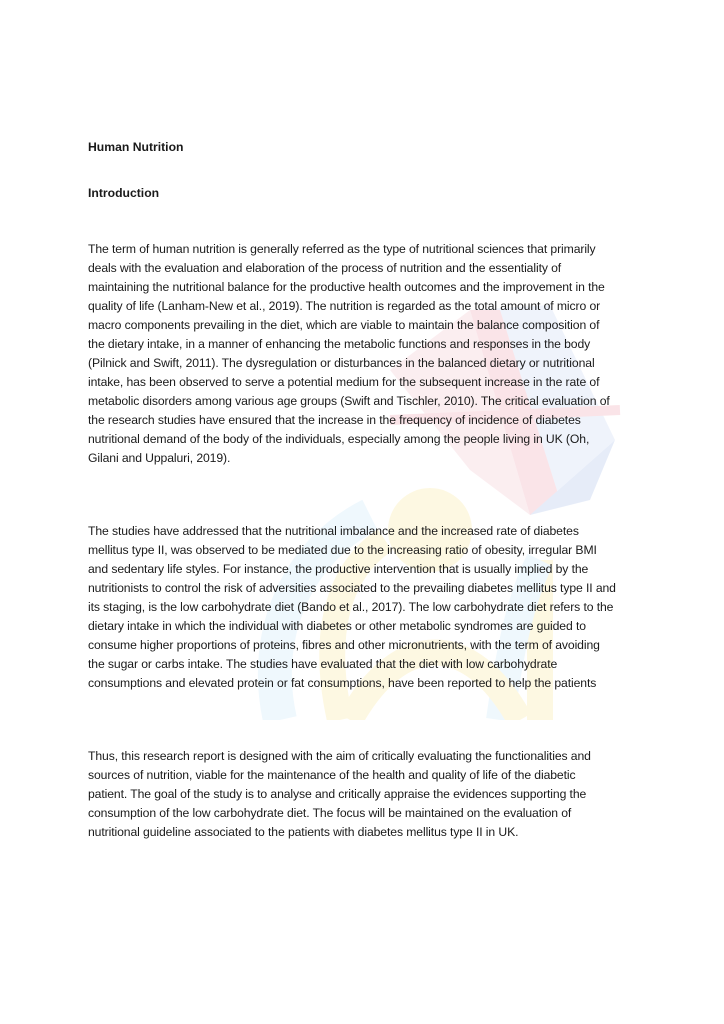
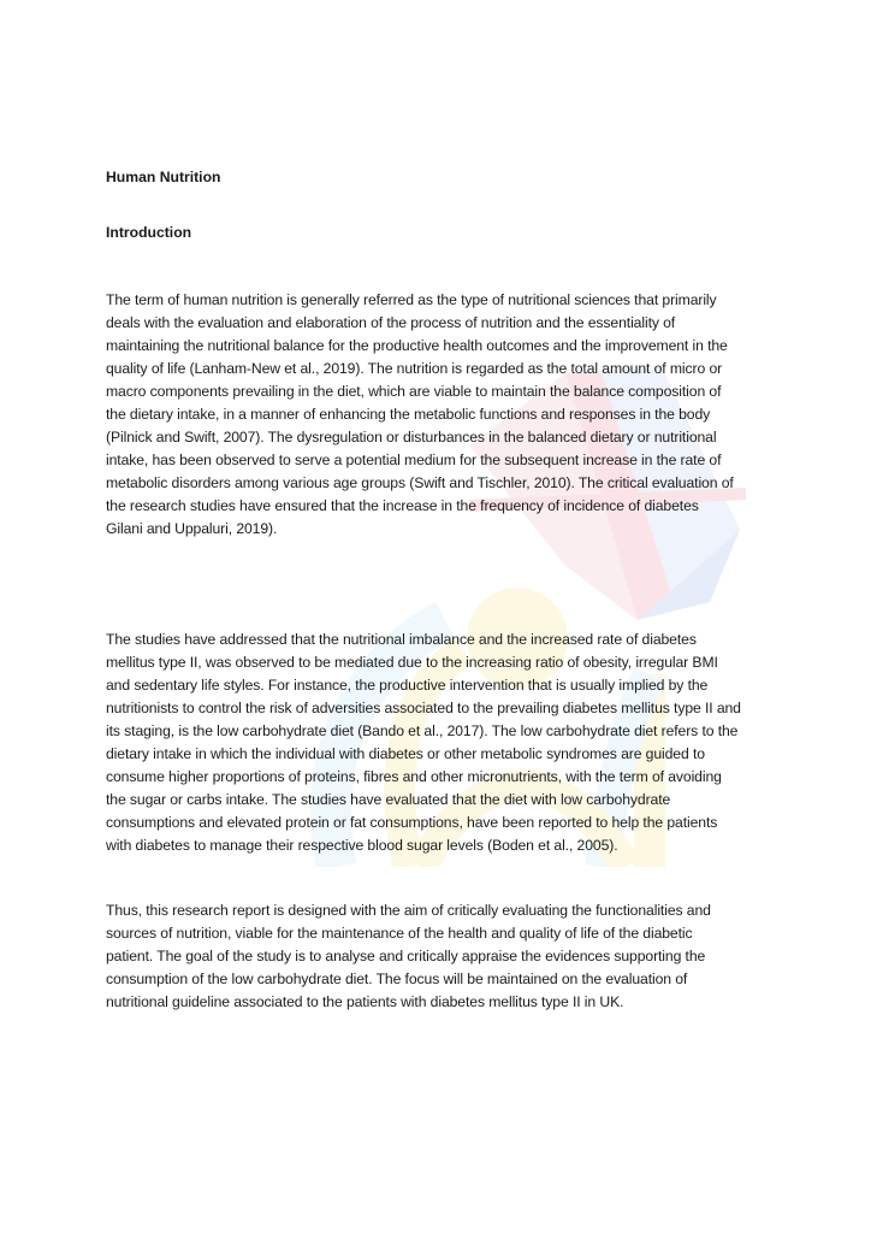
  Human Nutrition
  Introduction
  The term of human nutrition is generally referred as the type of nutritional sciences that primarily
  deals with the evaluation and elaboration of the process of nutrition and the essentiality of
  maintaining the nutritional balance for the productive health outcomes and the improvement in the
  quality of life (Lanham-New et al., 2019). The nutrition is regarded as the total amount of micro or
  macro components prevailing in the diet, which are viable to maintain the balance composition of
  the dietary intake, in a manner of enhancing the metabolic functions and responses in the body
- (Pilnick and Swift, 2011). The dysregulation or disturbances in the balanced dietary or nutritional
+ (Pilnick and Swift, 2007). The dysregulation or disturbances in the balanced dietary or nutritional
  intake, has been observed to serve a potential medium for the subsequent increase in the rate of
  metabolic disorders among various age groups (Swift and Tischler, 2010). The critical evaluation of
  the research studies have ensured that the increase in the frequency of incidence of diabetes
- nutritional demand of the body of the individuals, especially among the people living in UK (Oh,
  Gilani and Uppaluri, 2019).
  The studies have addressed that the nutritional imbalance and the increased rate of diabetes
  mellitus type II, was observed to be mediated due to the increasing ratio of obesity, irregular BMI
  and sedentary life styles. For instance, the productive intervention that is usually implied by the
  nutritionists to control the risk of adversities associated to the prevailing diabetes mellitus type II and
  its staging, is the low carbohydrate diet (Bando et al., 2017). The low carbohydrate diet refers to the
  dietary intake in which the individual with diabetes or other metabolic syndromes are guided to
  consume higher proportions of proteins, fibres and other micronutrients, with the term of avoiding
  the sugar or carbs intake. The studies have evaluated that the diet with low carbohydrate
  consumptions and elevated protein or fat consumptions, have been reported to help the patients
+ with diabetes to manage their respective blood sugar levels (Boden et al., 2005).
  Thus, this research report is designed with the aim of critically evaluating the functionalities and
  sources of nutrition, viable for the maintenance of the health and quality of life of the diabetic
  patient. The goal of the study is to analyse and critically appraise the evidences supporting the
  consumption of the low carbohydrate diet. The focus will be maintained on the evaluation of
  nutritional guideline associated to the patients with diabetes mellitus type II in UK.
